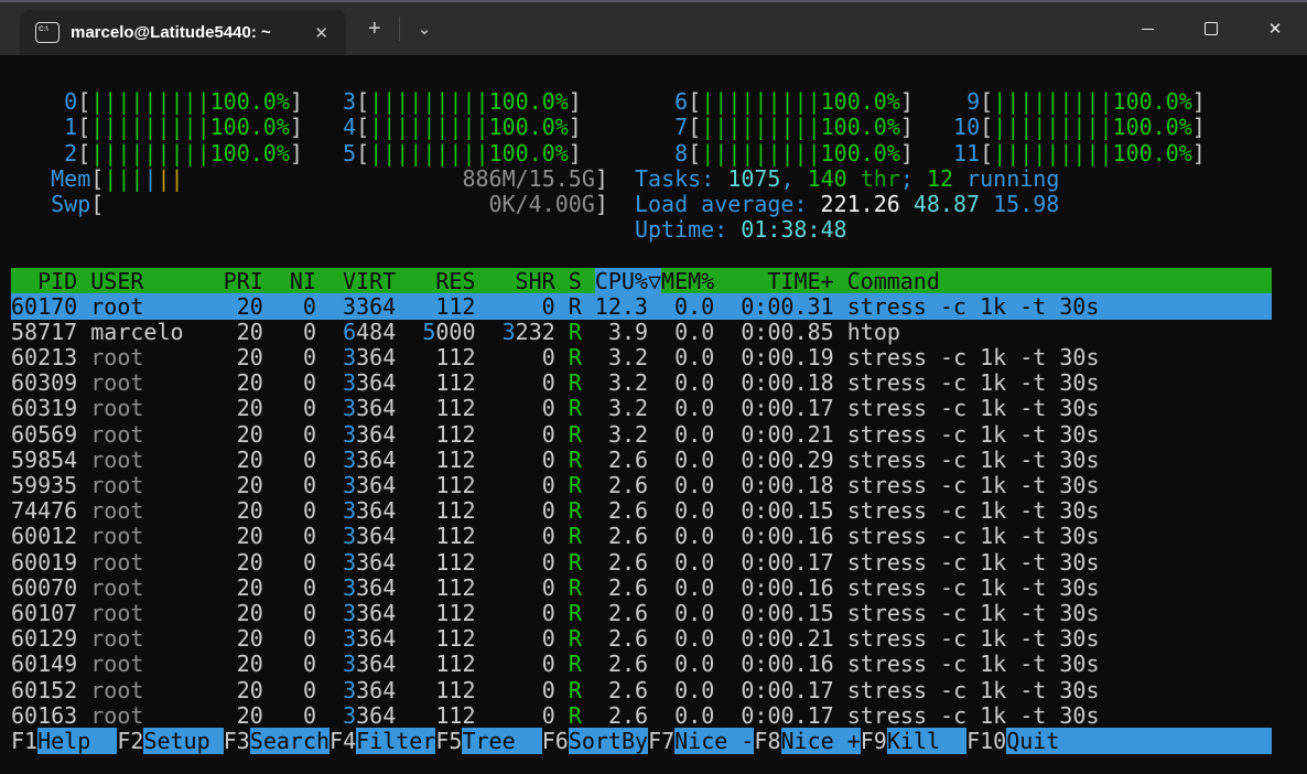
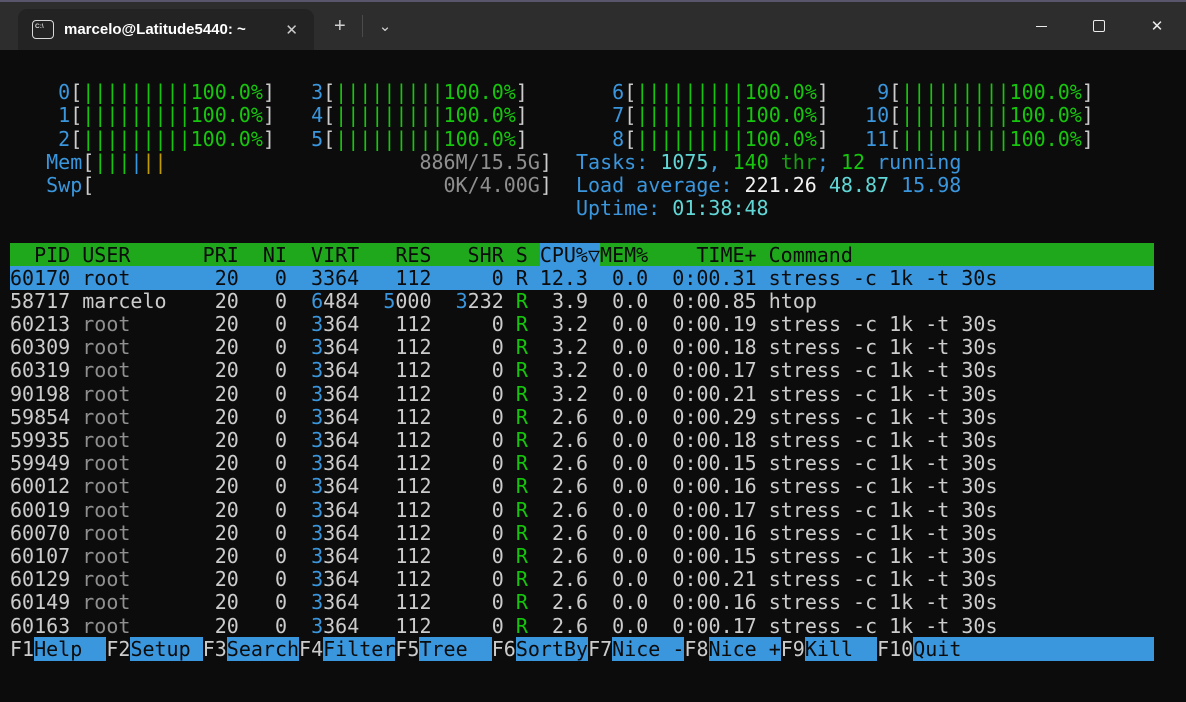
  marcelo@Latitude5440: ~
  ✕
  +
  ⌄
  ✕
  0[|||||||||100.0%] 3[|||||||||100.0%] 6[|||||||||100.0%] 9[|||||||||100.0%]
  1[|||||||||100.0%] 4[|||||||||100.0%] 7[|||||||||100.0%] 10[|||||||||100.0%]
  2[|||||||||100.0%] 5[|||||||||100.0%] 8[|||||||||100.0%] 11[|||||||||100.0%]
  Mem[|||||| 886M/15.5G] Tasks: 1075, 140 thr; 12 running
  Swp[ 0K/4.00G] Load average: 221.26 48.87 15.98
  Uptime: 01:38:48
  PID USER PRI NI VIRT RES SHR S CPU%▽MEM% TIME+ Command
  60170 root 20 0 3364 112 0 R 12.3 0.0 0:00.31 stress -c 1k -t 30s
  58717 marcelo 20 0 6484 5000 3232 R 3.9 0.0 0:00.85 htop
  60213 root 20 0 3364 112 0 R 3.2 0.0 0:00.19 stress -c 1k -t 30s
  60309 root 20 0 3364 112 0 R 3.2 0.0 0:00.18 stress -c 1k -t 30s
  60319 root 20 0 3364 112 0 R 3.2 0.0 0:00.17 stress -c 1k -t 30s
- 60569 root 20 0 3364 112 0 R 3.2 0.0 0:00.21 stress -c 1k -t 30s
+ 90198 root 20 0 3364 112 0 R 3.2 0.0 0:00.21 stress -c 1k -t 30s
  59854 root 20 0 3364 112 0 R 2.6 0.0 0:00.29 stress -c 1k -t 30s
  59935 root 20 0 3364 112 0 R 2.6 0.0 0:00.18 stress -c 1k -t 30s
- 74476 root 20 0 3364 112 0 R 2.6 0.0 0:00.15 stress -c 1k -t 30s
+ 59949 root 20 0 3364 112 0 R 2.6 0.0 0:00.15 stress -c 1k -t 30s
  60012 root 20 0 3364 112 0 R 2.6 0.0 0:00.16 stress -c 1k -t 30s
  60019 root 20 0 3364 112 0 R 2.6 0.0 0:00.17 stress -c 1k -t 30s
  60070 root 20 0 3364 112 0 R 2.6 0.0 0:00.16 stress -c 1k -t 30s
  60107 root 20 0 3364 112 0 R 2.6 0.0 0:00.15 stress -c 1k -t 30s
  60129 root 20 0 3364 112 0 R 2.6 0.0 0:00.21 stress -c 1k -t 30s
  60149 root 20 0 3364 112 0 R 2.6 0.0 0:00.16 stress -c 1k -t 30s
- 60152 root 20 0 3364 112 0 R 2.6 0.0 0:00.17 stress -c 1k -t 30s
  60163 root 20 0 3364 112 0 R 2.6 0.0 0:00.17 stress -c 1k -t 30s
  F1Help F2Setup F3SearchF4FilterF5Tree F6SortByF7Nice -F8Nice +F9Kill F10Quit
